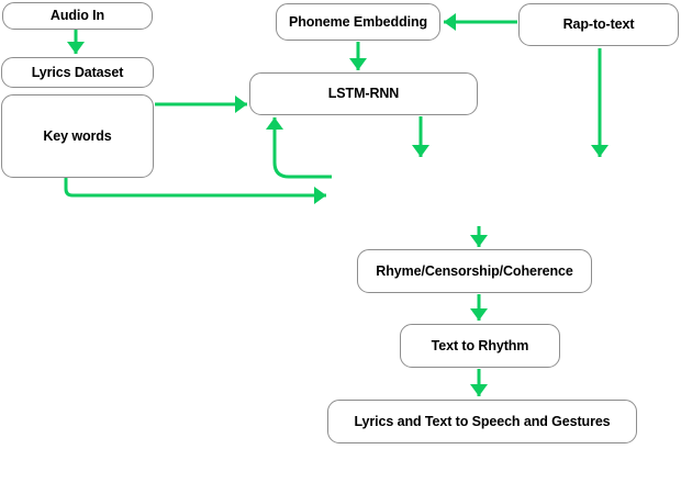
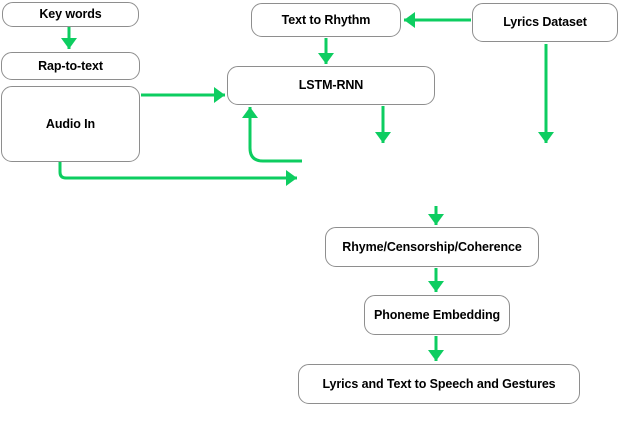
- Audio In
+ Key words
- Lyrics Dataset
+ Rap-to-text
- Key words
+ Audio In
- Phoneme Embedding
+ Text to Rhythm
- Rap-to-text
+ Lyrics Dataset
  LSTM-RNN
  Rhyme/Censorship/Coherence
- Text to Rhythm
+ Phoneme Embedding
  Lyrics and Text to Speech and Gestures
